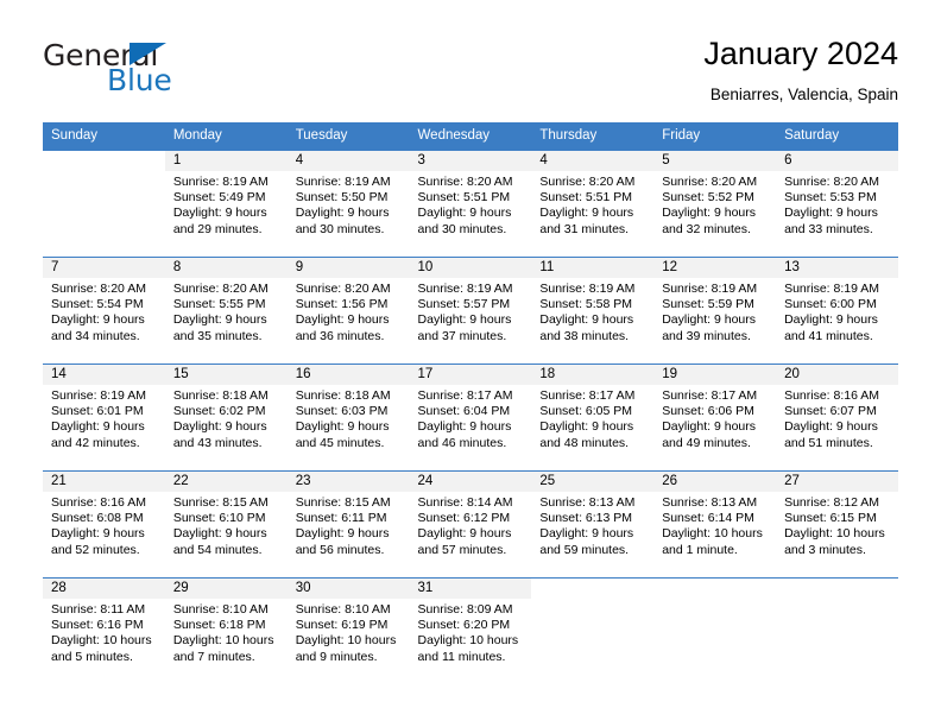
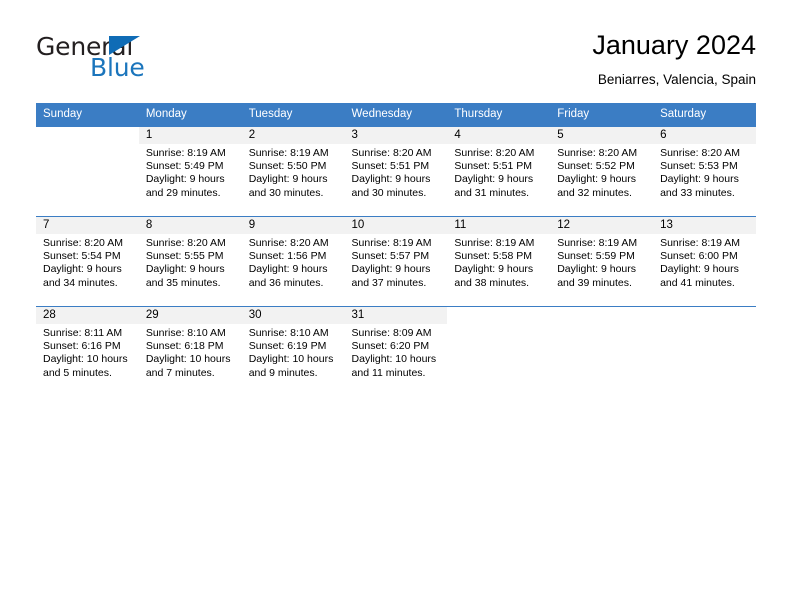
  General
  Blue
  January 2024
  Beniarres, Valencia, Spain
  Sunday	Monday	Tuesday	Wednesday	Thursday	Friday	Saturday
- 	1Sunrise: 8:19 AMSunset: 5:49 PMDaylight: 9 hoursand 29 minutes.	4Sunrise: 8:19 AMSunset: 5:50 PMDaylight: 9 hoursand 30 minutes.	3Sunrise: 8:20 AMSunset: 5:51 PMDaylight: 9 hoursand 30 minutes.	4Sunrise: 8:20 AMSunset: 5:51 PMDaylight: 9 hoursand 31 minutes.	5Sunrise: 8:20 AMSunset: 5:52 PMDaylight: 9 hoursand 32 minutes.	6Sunrise: 8:20 AMSunset: 5:53 PMDaylight: 9 hoursand 33 minutes.
+ 	1Sunrise: 8:19 AMSunset: 5:49 PMDaylight: 9 hoursand 29 minutes.	2Sunrise: 8:19 AMSunset: 5:50 PMDaylight: 9 hoursand 30 minutes.	3Sunrise: 8:20 AMSunset: 5:51 PMDaylight: 9 hoursand 30 minutes.	4Sunrise: 8:20 AMSunset: 5:51 PMDaylight: 9 hoursand 31 minutes.	5Sunrise: 8:20 AMSunset: 5:52 PMDaylight: 9 hoursand 32 minutes.	6Sunrise: 8:20 AMSunset: 5:53 PMDaylight: 9 hoursand 33 minutes.
  7Sunrise: 8:20 AMSunset: 5:54 PMDaylight: 9 hoursand 34 minutes.	8Sunrise: 8:20 AMSunset: 5:55 PMDaylight: 9 hoursand 35 minutes.	9Sunrise: 8:20 AMSunset: 1:56 PMDaylight: 9 hoursand 36 minutes.	10Sunrise: 8:19 AMSunset: 5:57 PMDaylight: 9 hoursand 37 minutes.	11Sunrise: 8:19 AMSunset: 5:58 PMDaylight: 9 hoursand 38 minutes.	12Sunrise: 8:19 AMSunset: 5:59 PMDaylight: 9 hoursand 39 minutes.	13Sunrise: 8:19 AMSunset: 6:00 PMDaylight: 9 hoursand 41 minutes.
- 14Sunrise: 8:19 AMSunset: 6:01 PMDaylight: 9 hoursand 42 minutes.	15Sunrise: 8:18 AMSunset: 6:02 PMDaylight: 9 hoursand 43 minutes.	16Sunrise: 8:18 AMSunset: 6:03 PMDaylight: 9 hoursand 45 minutes.	17Sunrise: 8:17 AMSunset: 6:04 PMDaylight: 9 hoursand 46 minutes.	18Sunrise: 8:17 AMSunset: 6:05 PMDaylight: 9 hoursand 48 minutes.	19Sunrise: 8:17 AMSunset: 6:06 PMDaylight: 9 hoursand 49 minutes.	20Sunrise: 8:16 AMSunset: 6:07 PMDaylight: 9 hoursand 51 minutes.
- 21Sunrise: 8:16 AMSunset: 6:08 PMDaylight: 9 hoursand 52 minutes.	22Sunrise: 8:15 AMSunset: 6:10 PMDaylight: 9 hoursand 54 minutes.	23Sunrise: 8:15 AMSunset: 6:11 PMDaylight: 9 hoursand 56 minutes.	24Sunrise: 8:14 AMSunset: 6:12 PMDaylight: 9 hoursand 57 minutes.	25Sunrise: 8:13 AMSunset: 6:13 PMDaylight: 9 hoursand 59 minutes.	26Sunrise: 8:13 AMSunset: 6:14 PMDaylight: 10 hoursand 1 minute.	27Sunrise: 8:12 AMSunset: 6:15 PMDaylight: 10 hoursand 3 minutes.
  28Sunrise: 8:11 AMSunset: 6:16 PMDaylight: 10 hoursand 5 minutes.	29Sunrise: 8:10 AMSunset: 6:18 PMDaylight: 10 hoursand 7 minutes.	30Sunrise: 8:10 AMSunset: 6:19 PMDaylight: 10 hoursand 9 minutes.	31Sunrise: 8:09 AMSunset: 6:20 PMDaylight: 10 hoursand 11 minutes.
